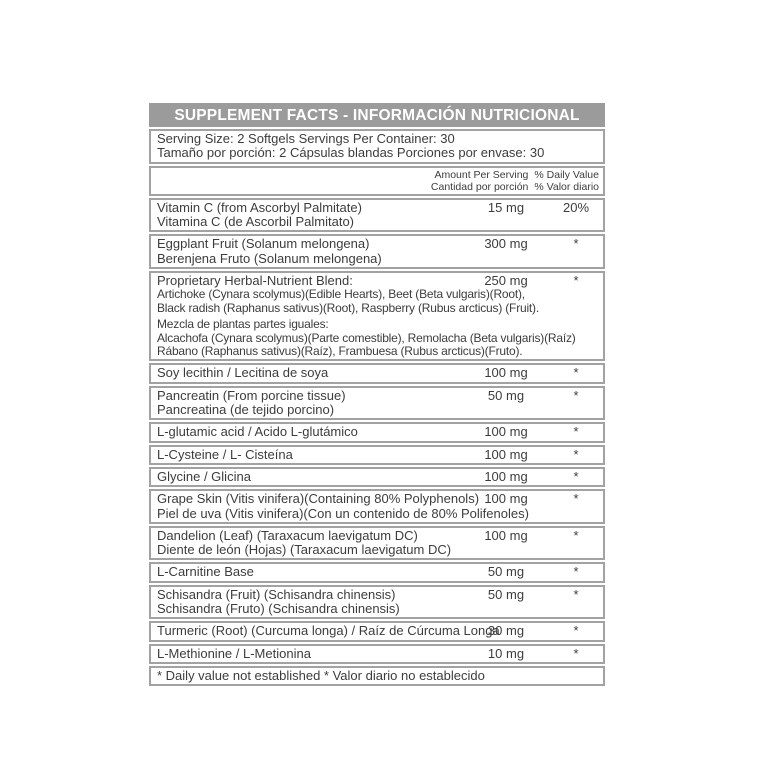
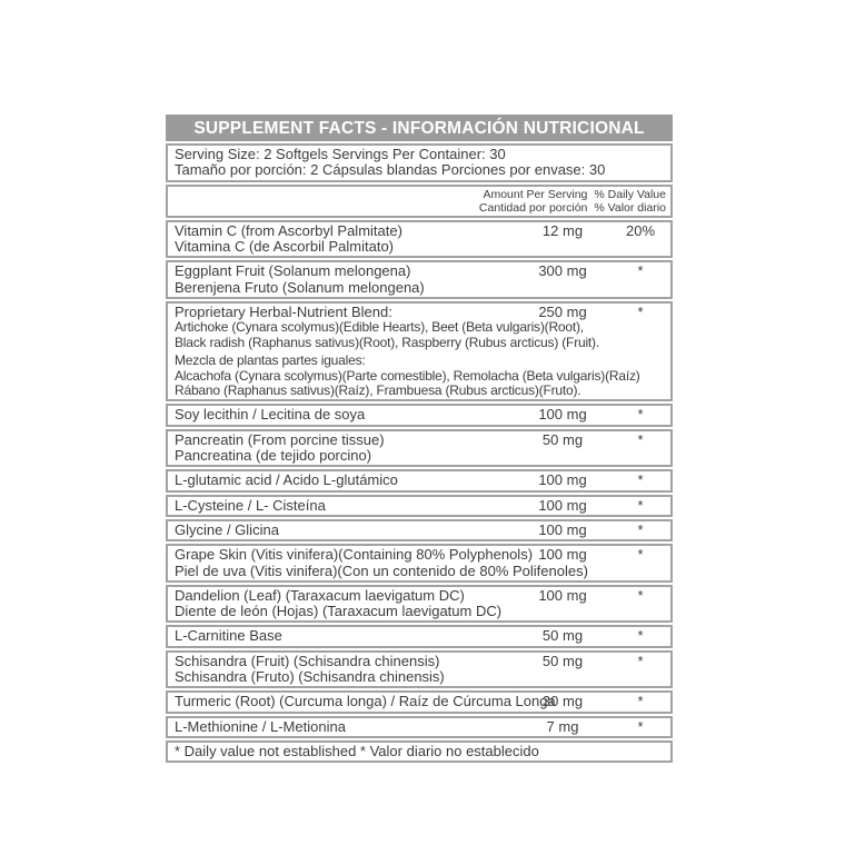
  SUPPLEMENT FACTS - INFORMACIÓN NUTRICIONAL
  Serving Size: 2 Softgels Servings Per Container: 30
  Tamaño por porción: 2 Cápsulas blandas Porciones por envase: 30
  Amount Per Serving % Daily Value
  Cantidad por porción % Valor diario
  Vitamin C (from Ascorbyl Palmitate)
  Vitamina C (de Ascorbil Palmitato)
- 15 mg
+ 12 mg
  20%
  Eggplant Fruit (Solanum melongena)
  Berenjena Fruto (Solanum melongena)
  300 mg
  *
  Proprietary Herbal-Nutrient Blend:
  Artichoke (Cynara scolymus)(Edible Hearts), Beet (Beta vulgaris)(Root),
  Black radish (Raphanus sativus)(Root), Raspberry (Rubus arcticus) (Fruit).
  Mezcla de plantas partes iguales:
  Alcachofa (Cynara scolymus)(Parte comestible), Remolacha (Beta vulgaris)(Raíz)
  Rábano (Raphanus sativus)(Raíz), Frambuesa (Rubus arcticus)(Fruto).
  250 mg
  *
  Soy lecithin / Lecitina de soya
  100 mg
  *
  Pancreatin (From porcine tissue)
  Pancreatina (de tejido porcino)
  50 mg
  *
  L-glutamic acid / Acido L-glutámico
  100 mg
  *
  L-Cysteine / L- Cisteína
  100 mg
  *
  Glycine / Glicina
  100 mg
  *
  Grape Skin (Vitis vinifera)(Containing 80% Polyphenols)
  Piel de uva (Vitis vinifera)(Con un contenido de 80% Polifenoles)
  100 mg
  *
  Dandelion (Leaf) (Taraxacum laevigatum DC)
  Diente de león (Hojas) (Taraxacum laevigatum DC)
  100 mg
  *
  L-Carnitine Base
  50 mg
  *
  Schisandra (Fruit) (Schisandra chinensis)
  Schisandra (Fruto) (Schisandra chinensis)
  50 mg
  *
  Turmeric (Root) (Curcuma longa) / Raíz de Cúrcuma Longa
  30 mg
  *
  L-Methionine / L-Metionina
- 10 mg
+ 7 mg
  *
  * Daily value not established * Valor diario no establecido
